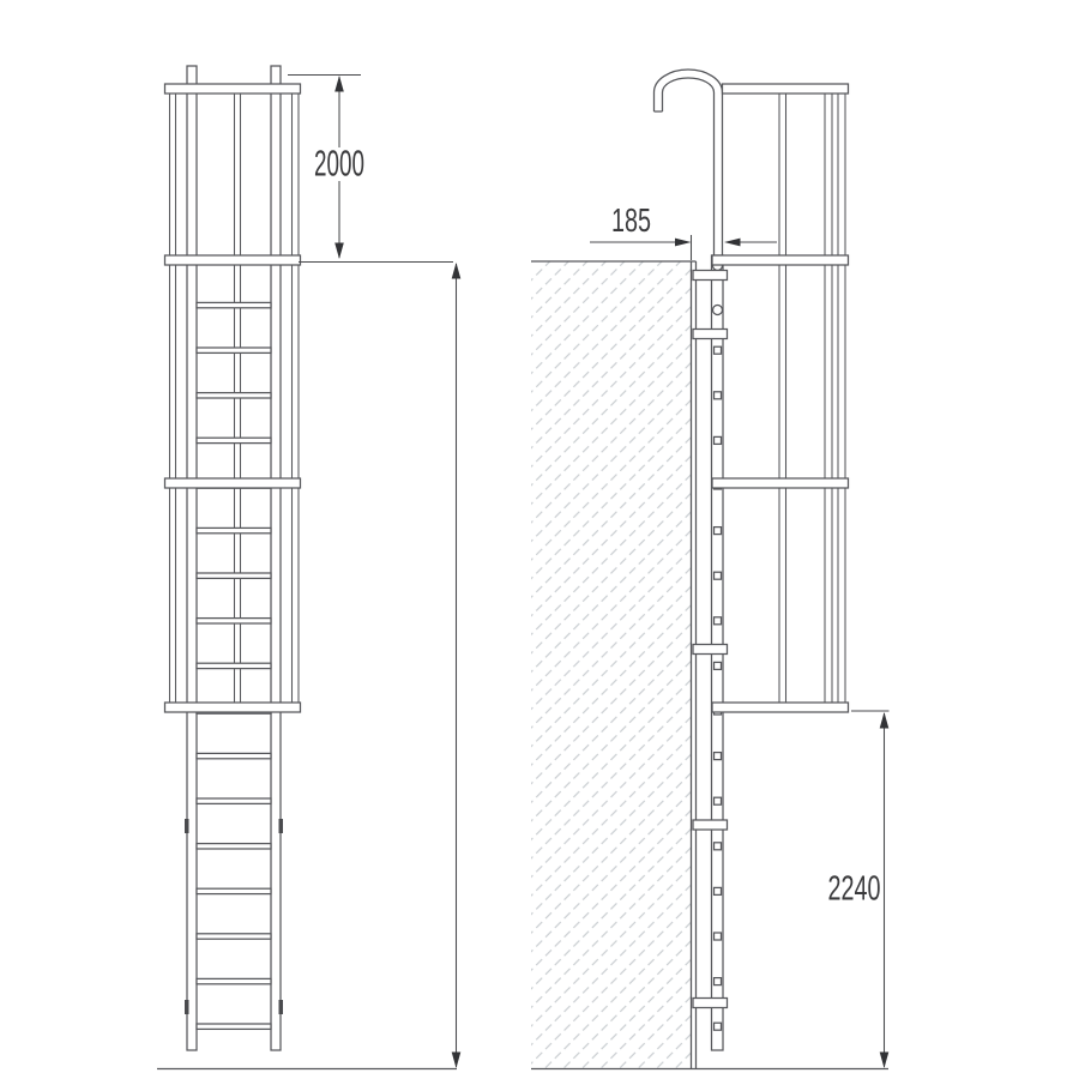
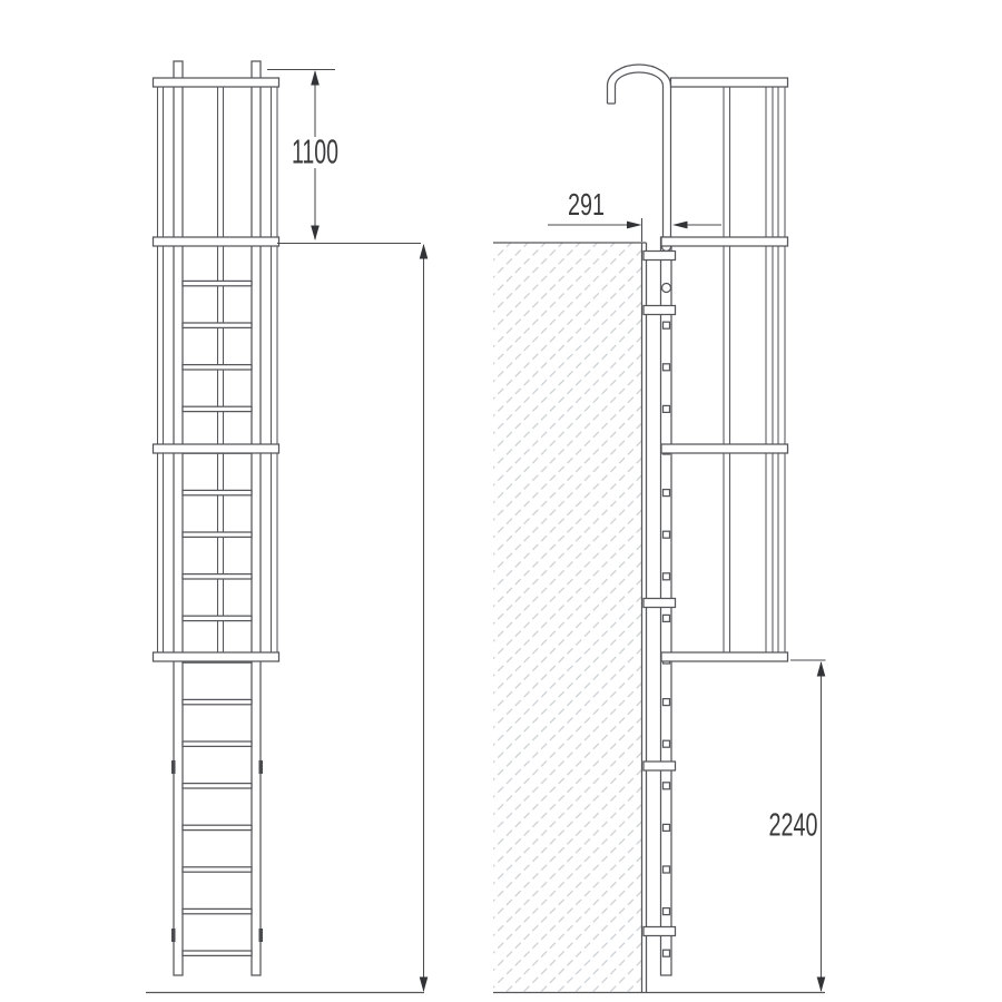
- 2000
+ 1100
- 185
+ 291
  2240
